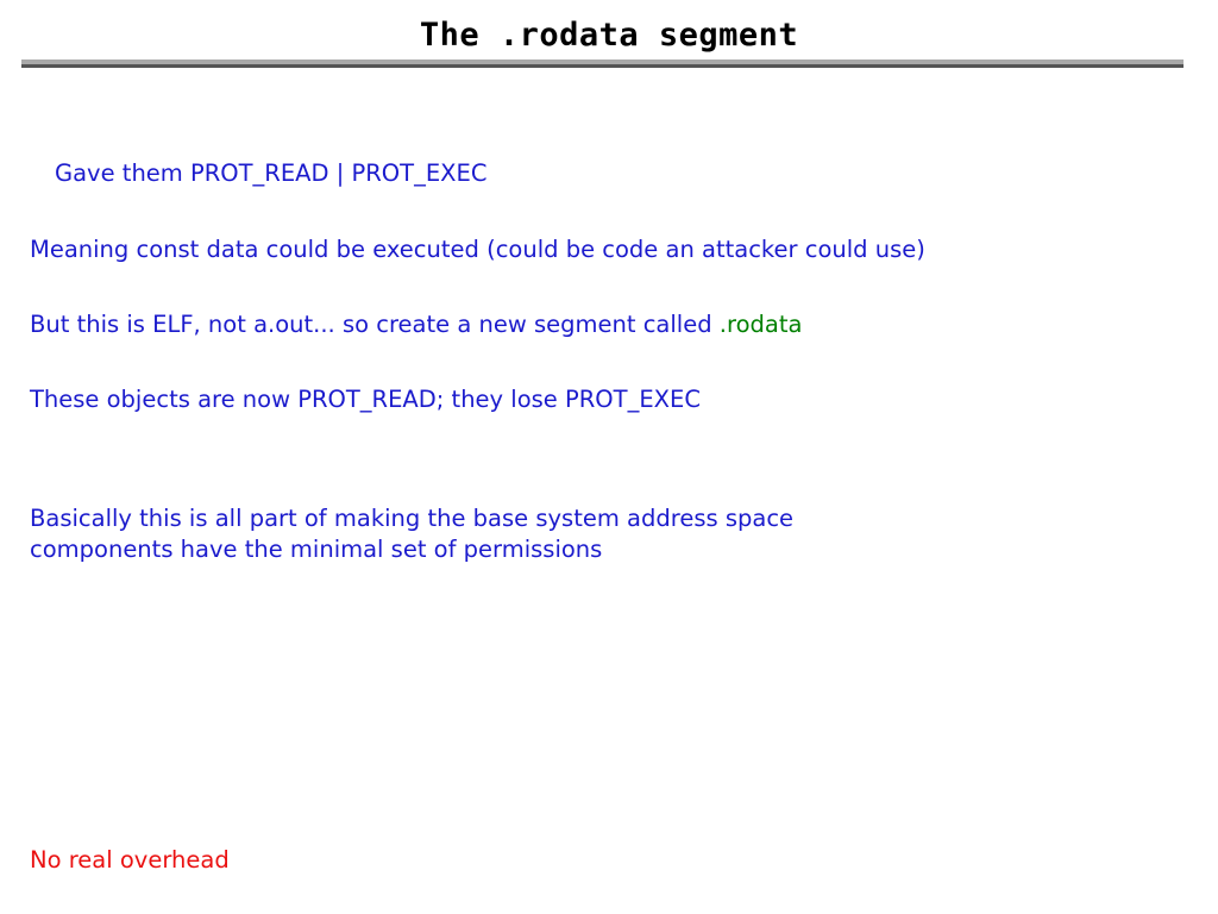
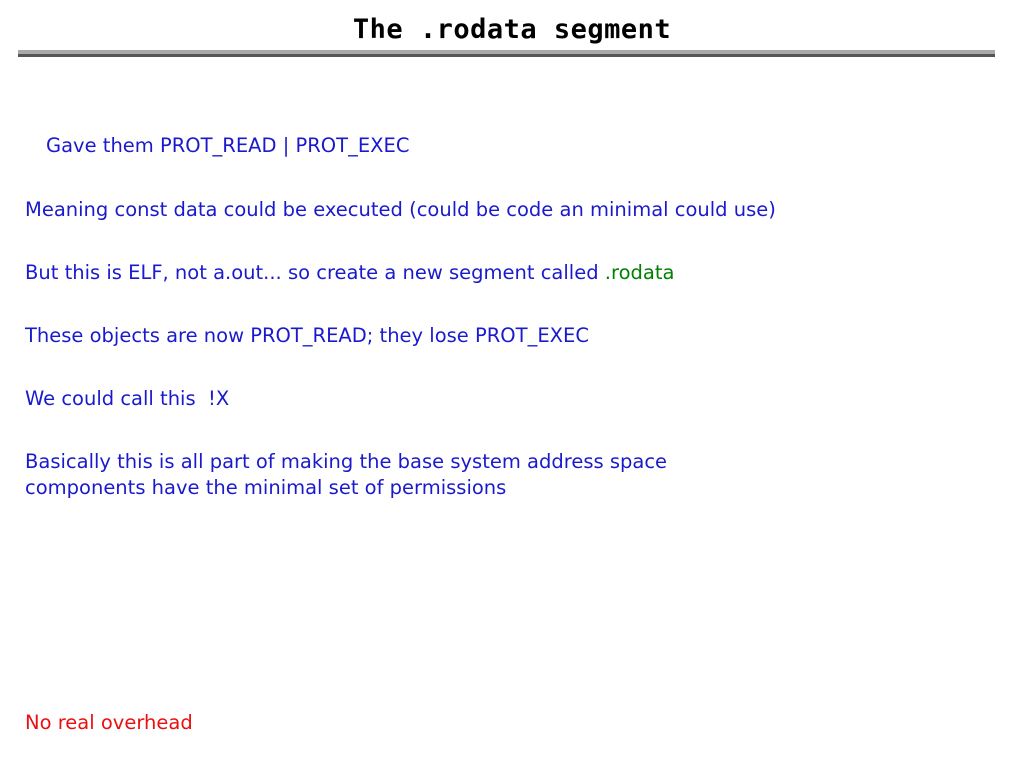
  The .rodata segment
  Gave them PROT_READ | PROT_EXEC
- Meaning const data could be executed (could be code an attacker could use)
+ Meaning const data could be executed (could be code an minimal could use)
  But this is ELF, not a.out... so create a new segment called .rodata
  These objects are now PROT_READ; they lose PROT_EXEC
+ We could call this !X
  Basically this is all part of making the base system address space
  components have the minimal set of permissions
  No real overhead
